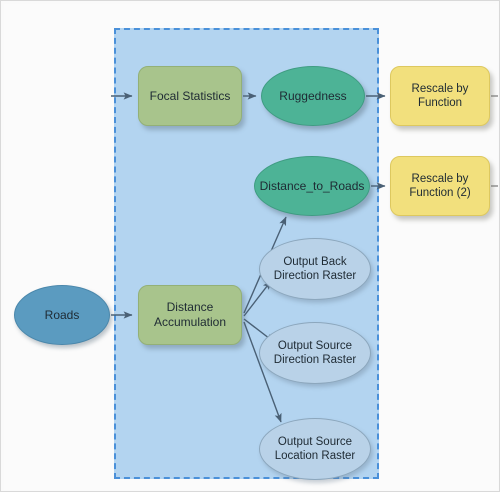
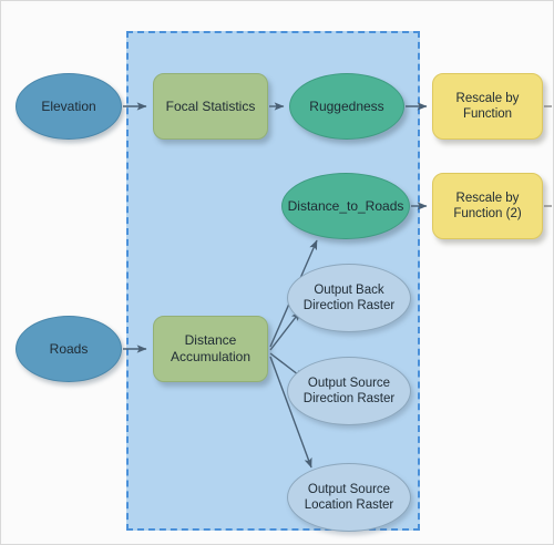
+ Elevation
  Focal Statistics
  Ruggedness
  Rescale by
  Function
  Distance_to_Roads
  Rescale by
  Function (2)
  Output Back
  Direction Raster
  Roads
  Distance
  Accumulation
  Output Source
  Direction Raster
  Output Source
  Location Raster
